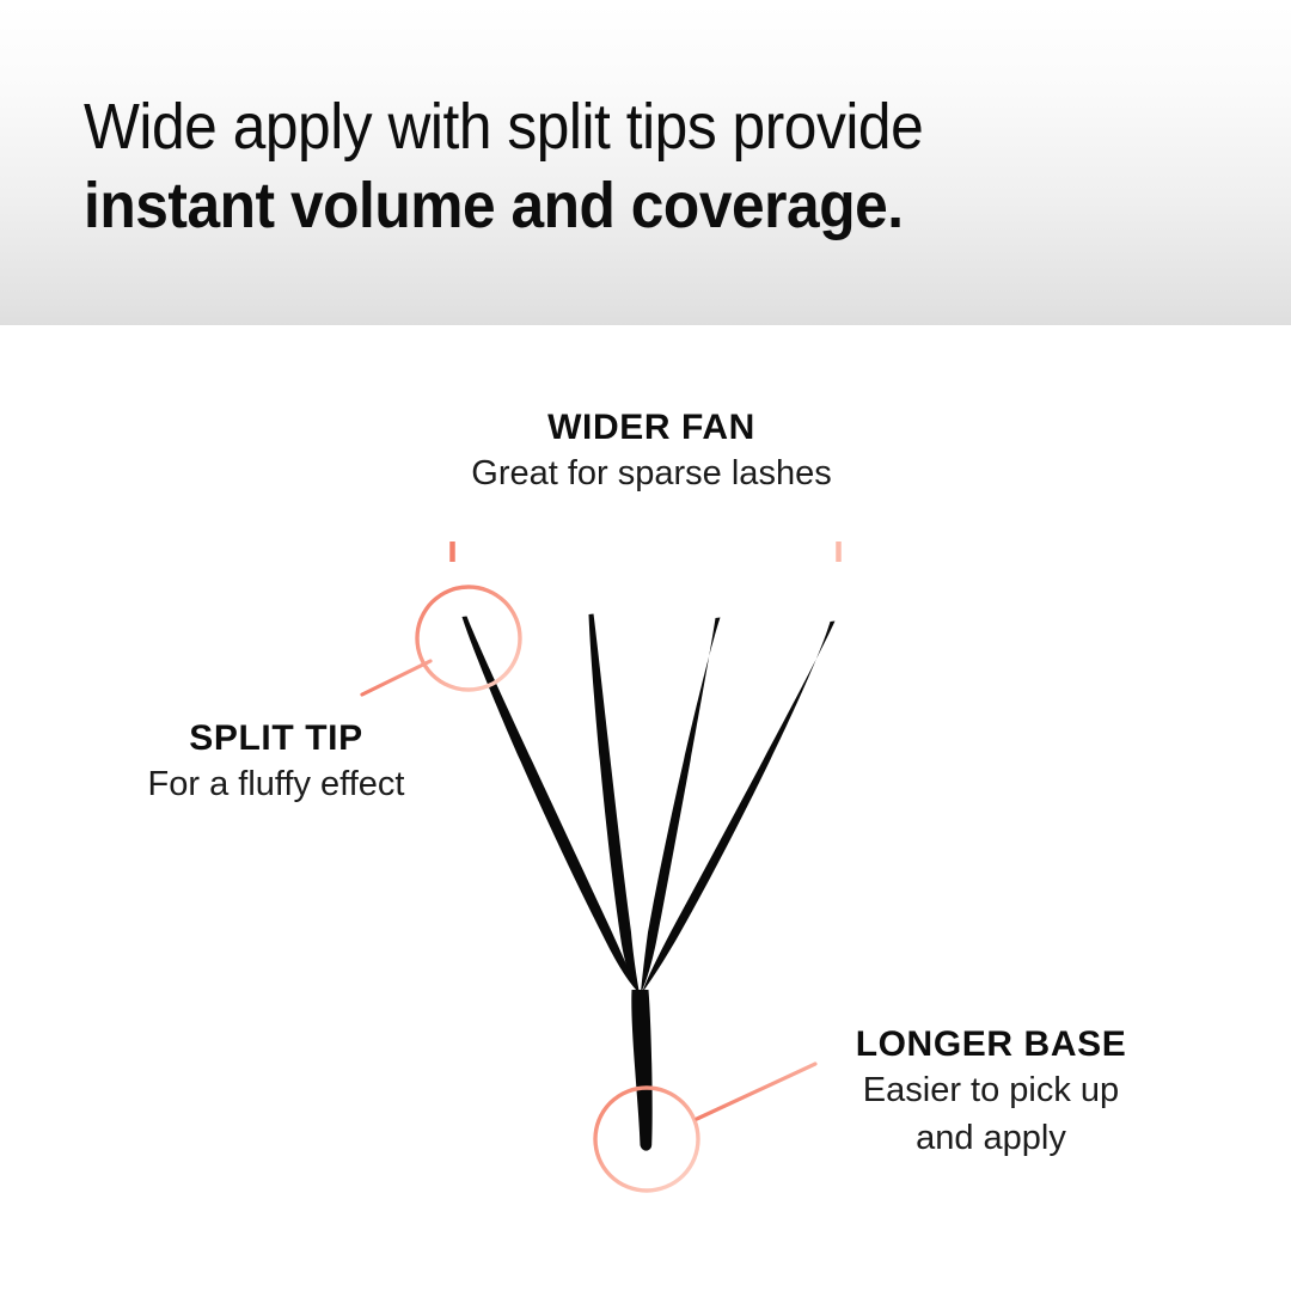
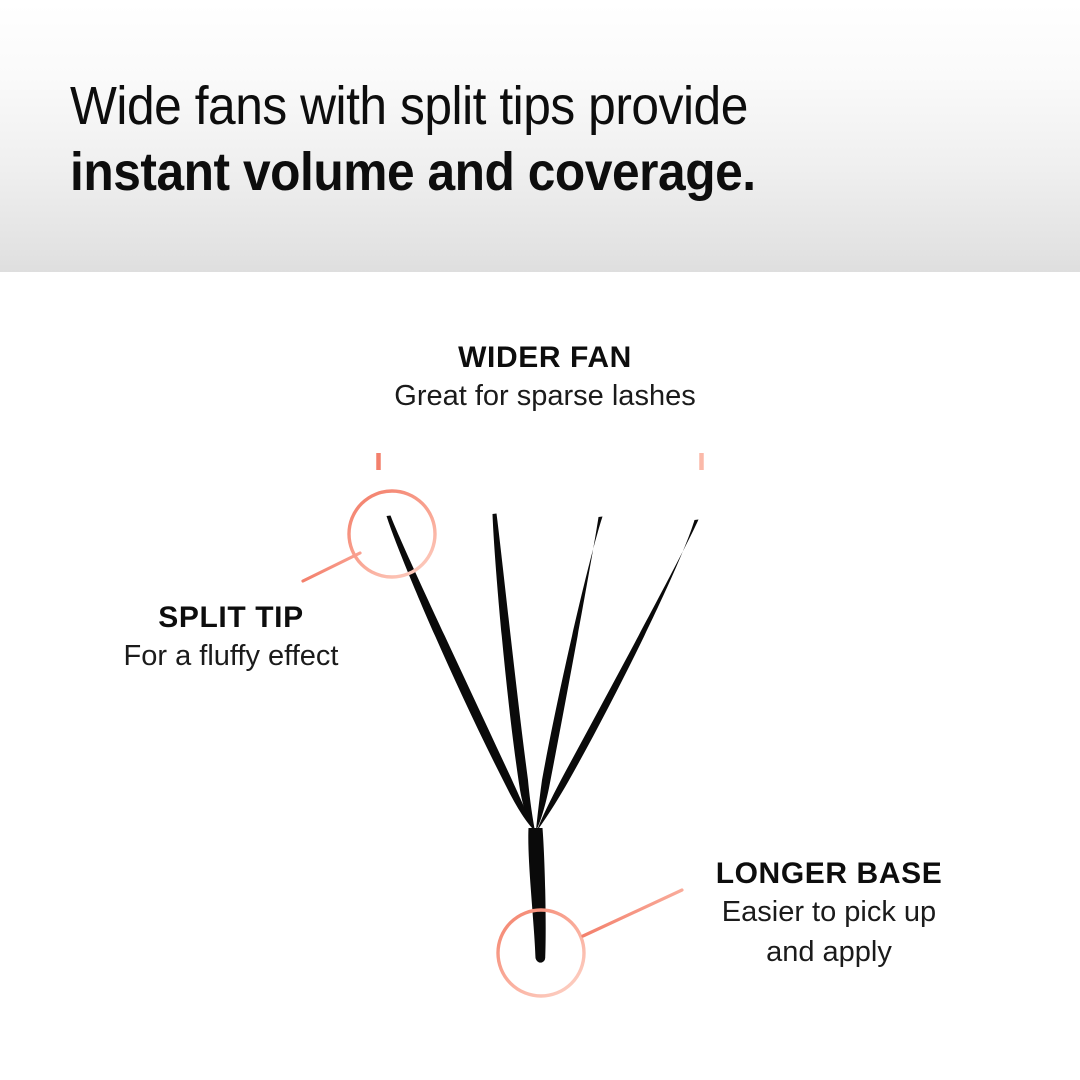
- Wide apply with split tips provide
+ Wide fans with split tips provide
  instant volume and coverage.
  WIDER FAN
  Great for sparse lashes
  SPLIT TIP
  For a fluffy effect
  LONGER BASE
  Easier to pick up
  and apply
